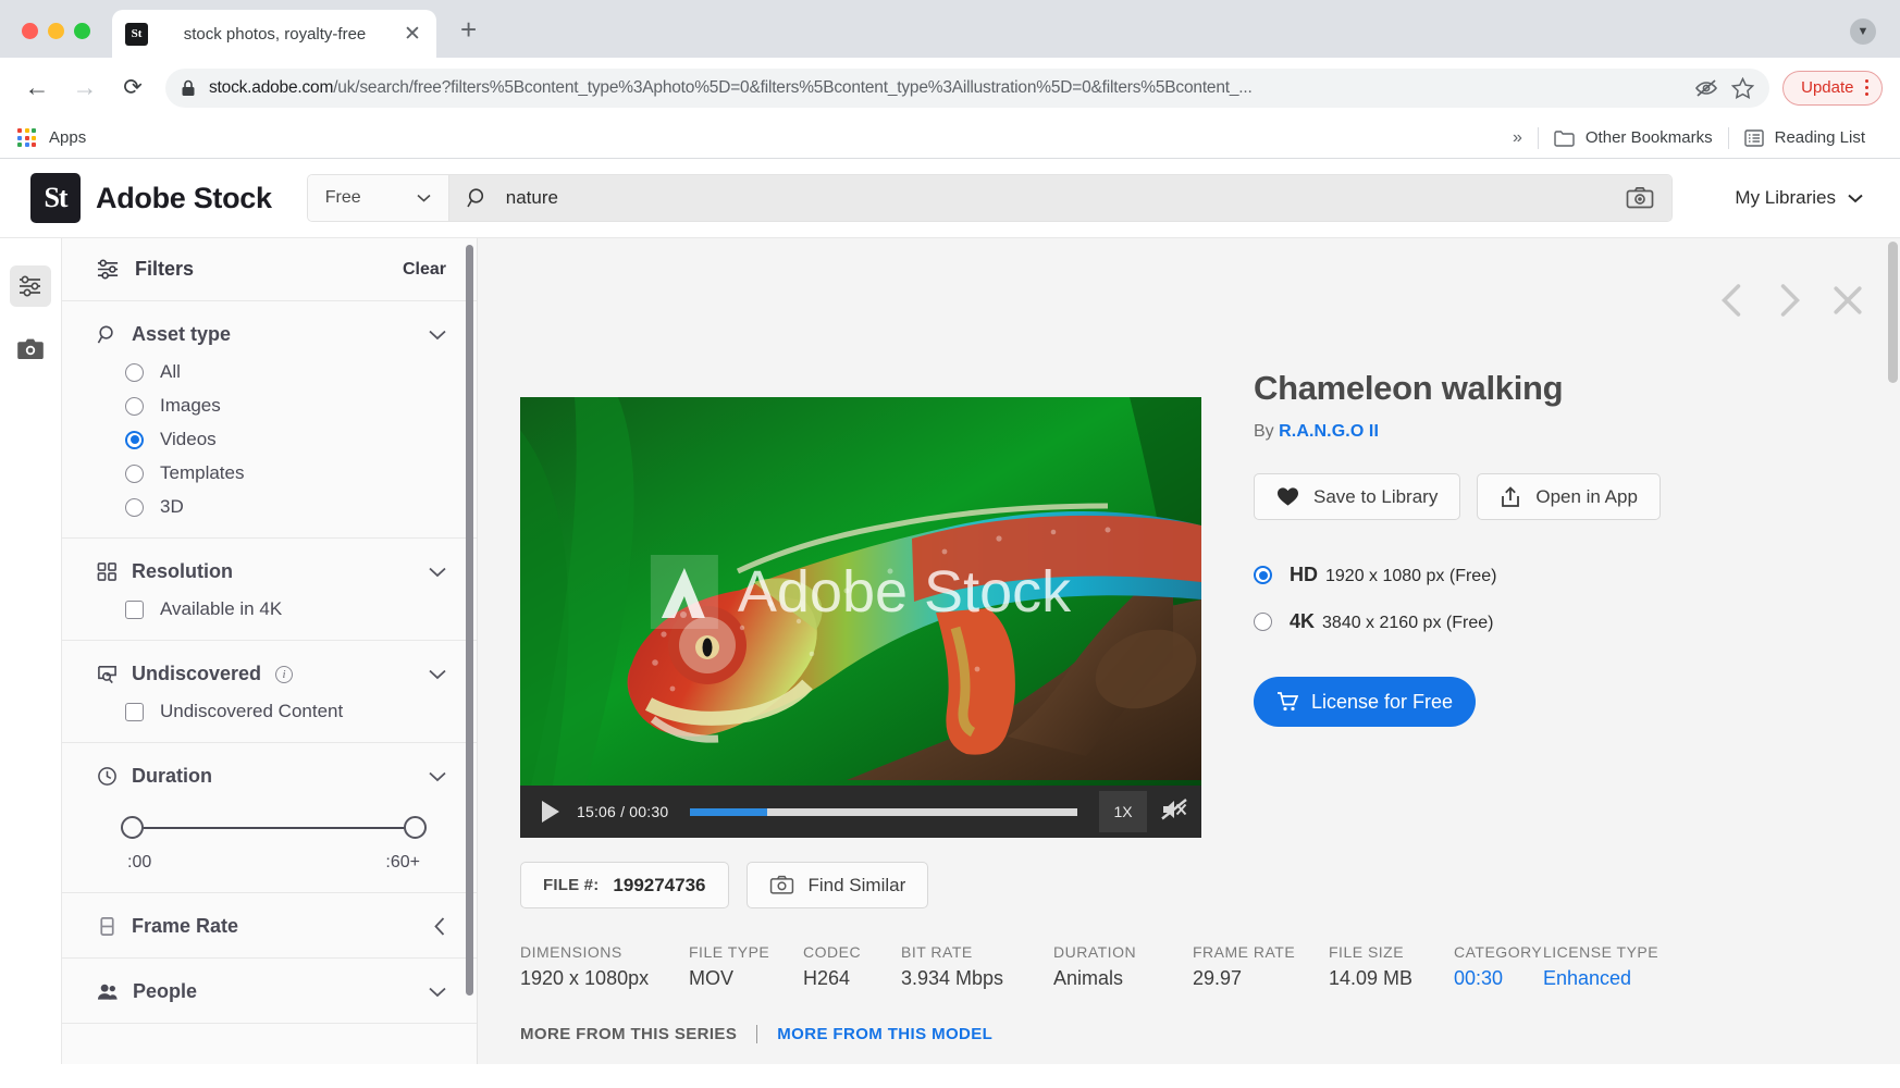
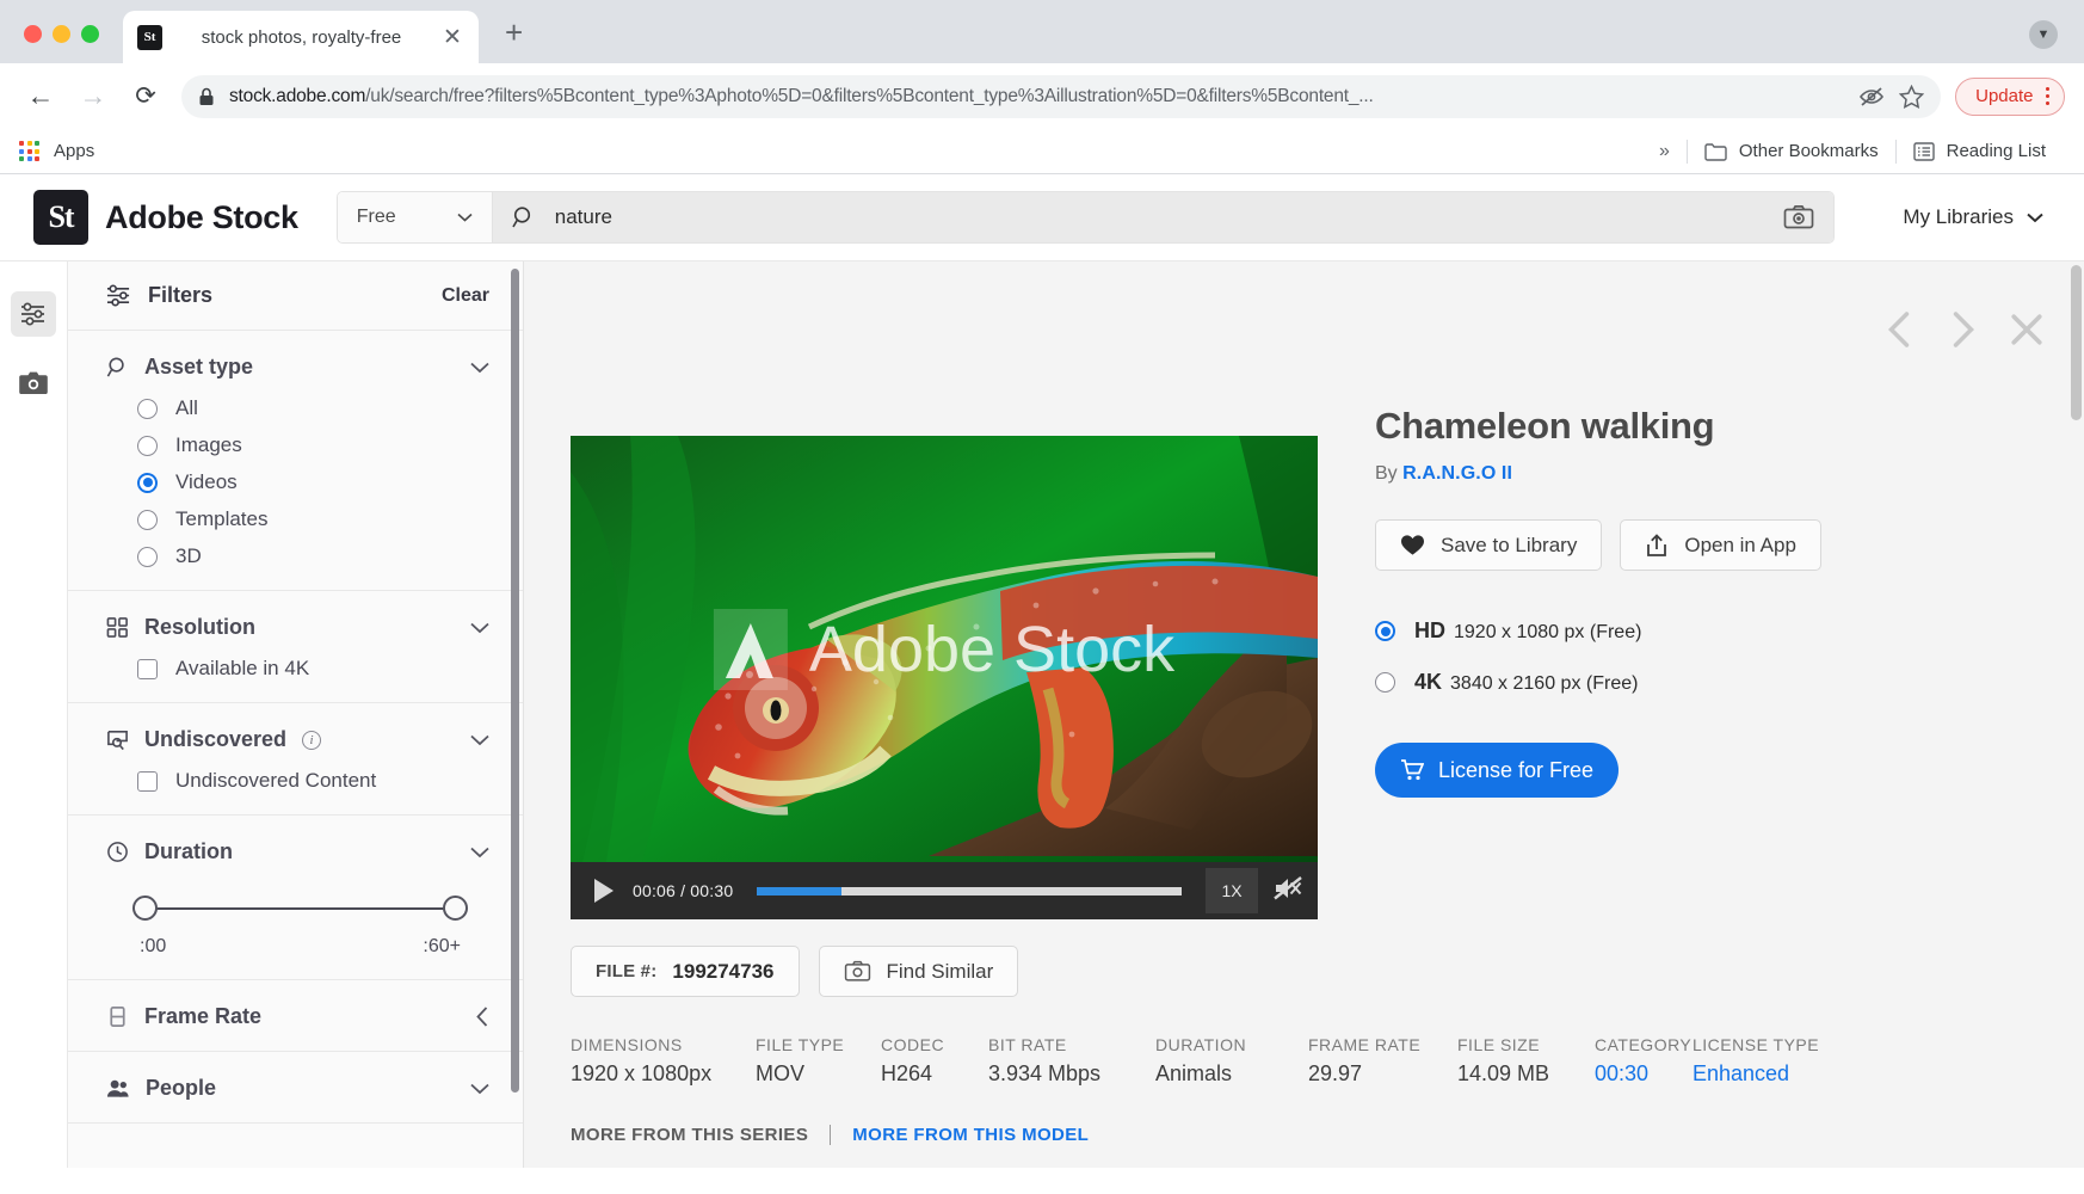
  St
  stock photos, royalty-free
  ✕
  +
  ▼
  ←
  →
  ⟳
  stock.adobe.com/uk/search/free?filters%5Bcontent_type%3Aphoto%5D=0&filters%5Bcontent_type%3Aillustration%5D=0&filters%5Bcontent_...
  Update
  Apps
  »
  Other Bookmarks
  Reading List
  St
  Adobe Stock
  Free
  nature
  My Libraries
  Filters
  Clear
  Asset type
  All
  Images
  Videos
  Templates
  3D
  Resolution
  Available in 4K
  Undiscovered
  i
  Undiscovered Content
  Duration
  :00
  :60+
  Frame Rate
  People
  Adobe Stock
- 15:06 / 00:30
+ 00:06 / 00:30
  1X
  FILE #:
  199274736
  Find Similar
  DIMENSIONS
  1920 x 1080px
  FILE TYPE
  MOV
  CODEC
  H264
  BIT RATE
  3.934 Mbps
  DURATION
  Animals
  FRAME RATE
  29.97
  FILE SIZE
  14.09 MB
  CATEGORY
  00:30
  LICENSE TYPE
  Enhanced
  MORE FROM THIS SERIES
  MORE FROM THIS MODEL
  Chameleon walking
  By R.A.N.G.O II
  Save to Library
  Open in App
  HD 1920 x 1080 px (Free)
  4K 3840 x 2160 px (Free)
  License for Free
